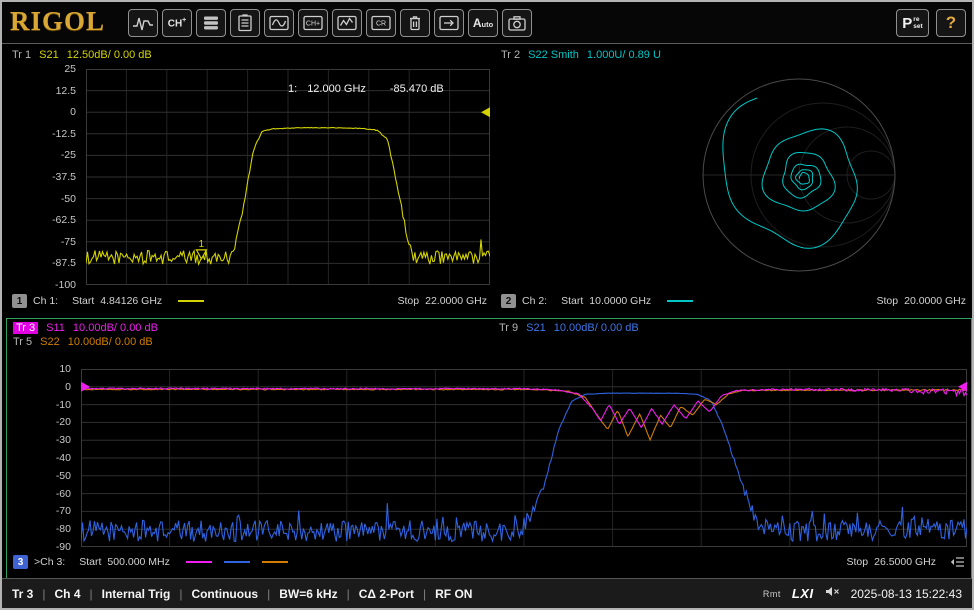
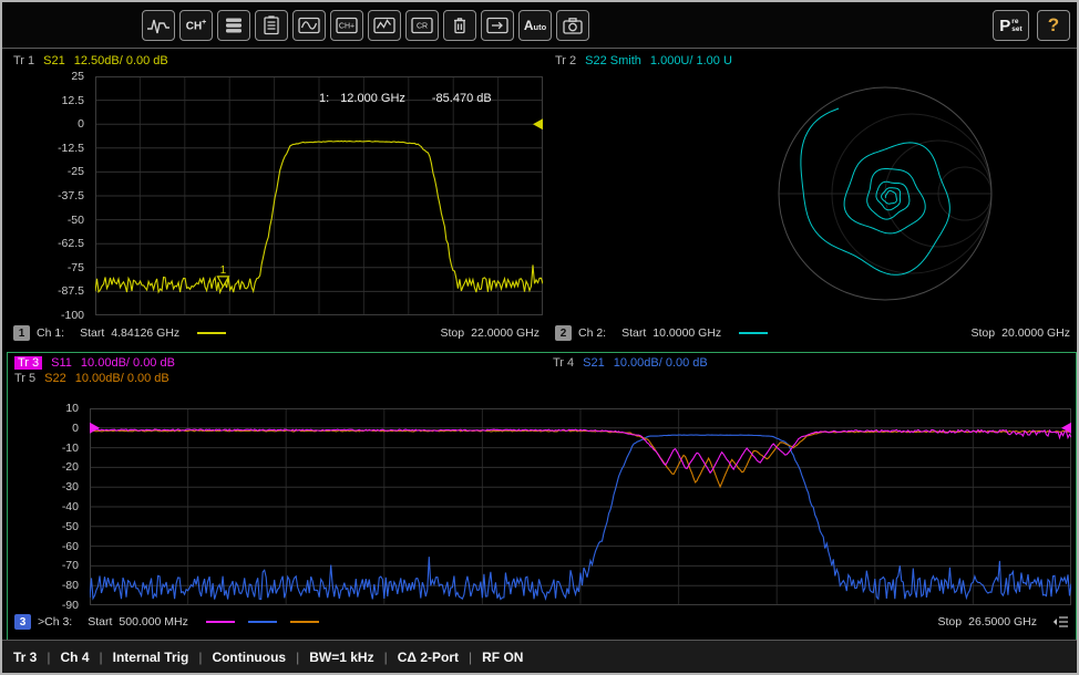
- RIGOL
  Auto
  P
  ?
  Tr 1
  S21
  12.50dB/ 0.00 dB
  25
  12.5
  0
  -12.5
  -25
  -37.5
  -50
  -62.5
  -75
  -87.5
  -100
  1
  1:
  12.000 GHz
  -85.470 dB
  1
  Ch 1:
  Start
  4.84126 GHz
  Stop
  22.0000 GHz
  Tr 2
  S22 Smith
- 1.000U/ 0.89 U
+ 1.000U/ 1.00 U
  2
  Ch 2:
  Start
  10.0000 GHz
  Stop
  20.0000 GHz
  Tr 3
  S11
  10.00dB/ 0.00 dB
- Tr 9
+ Tr 4
  S21
  10.00dB/ 0.00 dB
  Tr 5
  S22
  10.00dB/ 0.00 dB
  10
  0
  -10
  -20
  -30
  -40
  -50
  -60
  -70
  -80
  -90
  3
  >Ch 3:
  Start
  500.000 MHz
  Stop
  26.5000 GHz
  Tr 3
  |
  Ch 4
  |
  Internal Trig
  |
  Continuous
  |
- BW=6 kHz
+ BW=1 kHz
  |
  CΔ 2-Port
  |
  RF ON
- Rmt
- LXI
- 2025-08-13 15:22:43
